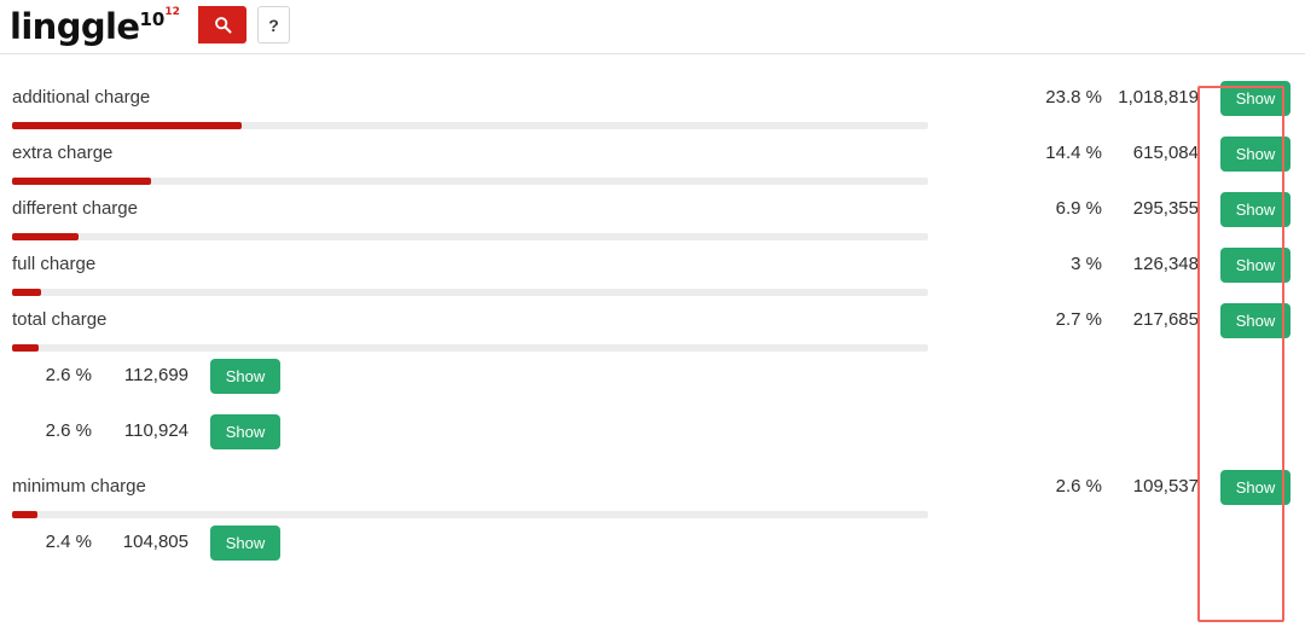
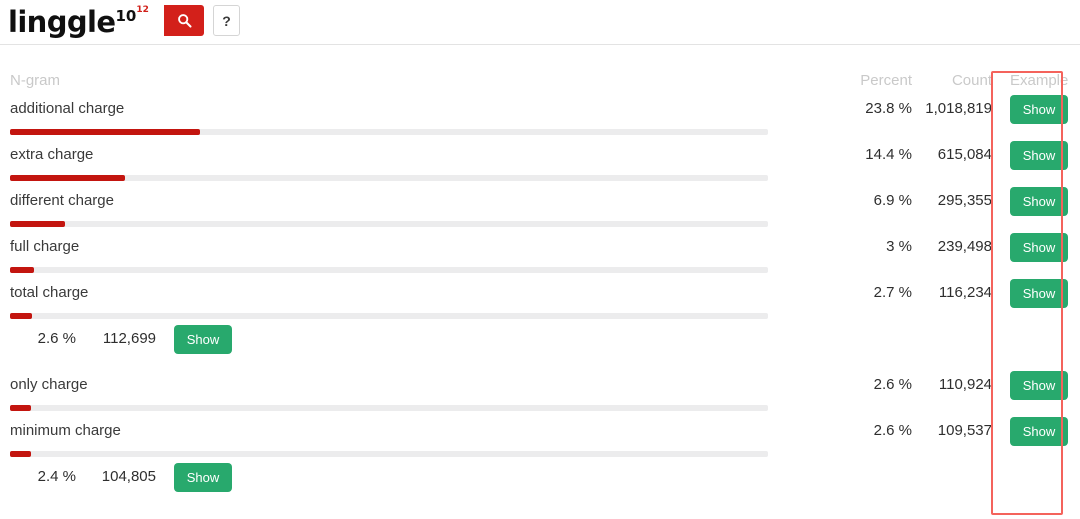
  linggle
  10
  12
  ?
+ N-gram
+ Percent
+ Count
+ Example
  additional charge
  23.8 %
  1,018,819
  Show
  extra charge
  14.4 %
  615,084
  Show
  different charge
  6.9 %
  295,355
  Show
  full charge
  3 %
- 126,348
+ 239,498
  Show
  total charge
  2.7 %
- 217,685
+ 116,234
  Show
  2.6 %
  112,699
  Show
+ only charge
  2.6 %
  110,924
  Show
  minimum charge
  2.6 %
  109,537
  Show
  2.4 %
  104,805
  Show
